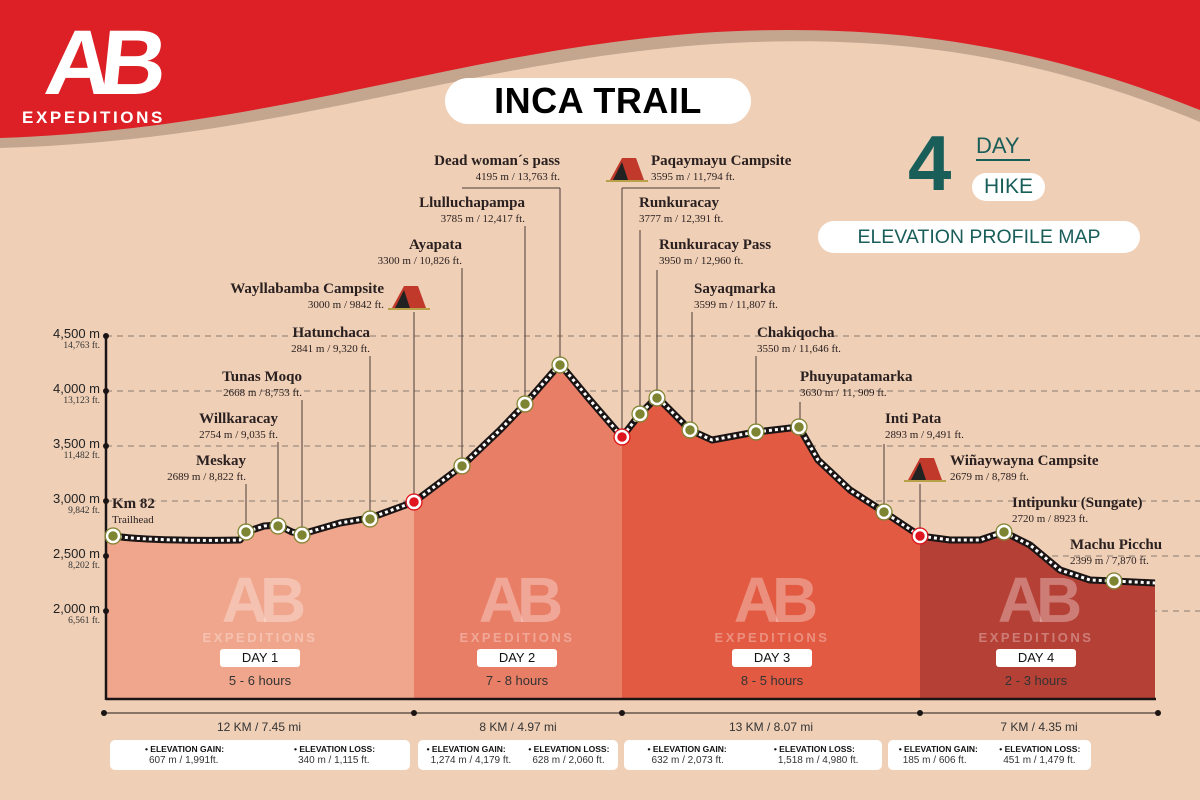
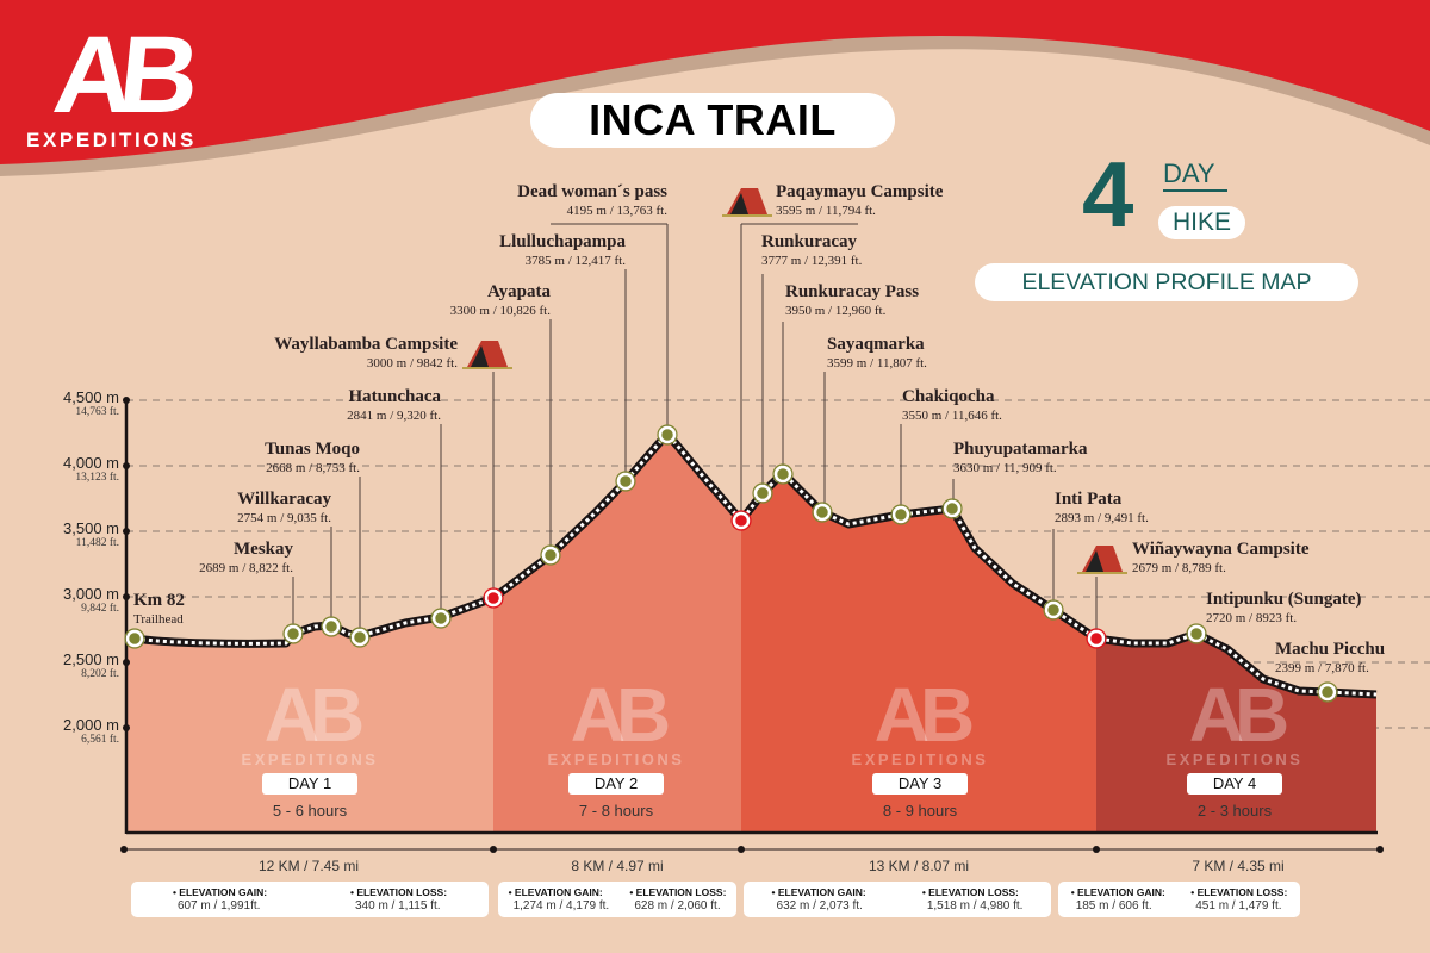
  EXPEDITIONS
  INCA TRAIL
  4
  DAY
  HIKE
  ELEVATION PROFILE MAP
  4,500 m
  14,763 ft.
  4,000 m
  13,123 ft.
  3,500 m
  11,482 ft.
  3,000 m
  9,842 ft.
  2,500 m
  8,202 ft.
  2,000 m
  6,561 ft.
  Km 82
  Trailhead
  Meskay
  2689 m / 8,822 ft.
  Willkaracay
  2754 m / 9,035 ft.
  Tunas Moqo
  2668 m / 8,753 ft.
  Hatunchaca
  2841 m / 9,320 ft.
  Wayllabamba Campsite
  3000 m / 9842 ft.
  Ayapata
  3300 m / 10,826 ft.
  Llulluchapampa
  3785 m / 12,417 ft.
  Dead woman´s pass
  4195 m / 13,763 ft.
  Paqaymayu Campsite
  3595 m / 11,794 ft.
  Runkuracay
  3777 m / 12,391 ft.
  Runkuracay Pass
  3950 m / 12,960 ft.
  Sayaqmarka
  3599 m / 11,807 ft.
  Chakiqocha
  3550 m / 11,646 ft.
  Phuyupatamarka
  3630 m / 11, 909 ft.
  Inti Pata
  2893 m / 9,491 ft.
  Wiñaywayna Campsite
  2679 m / 8,789 ft.
  Intipunku (Sungate)
  2720 m / 8923 ft.
  Machu Picchu
  2399 m / 7,870 ft.
  AB
  EXPEDITIONS
  DAY 1
  5 - 6 hours
  AB
  EXPEDITIONS
  DAY 2
  7 - 8 hours
  AB
  EXPEDITIONS
  DAY 3
- 8 - 5 hours
+ 8 - 9 hours
  AB
  EXPEDITIONS
  DAY 4
  2 - 3 hours
  12 KM / 7.45 mi
  8 KM / 4.97 mi
  13 KM / 8.07 mi
  7 KM / 4.35 mi
  • ELEVATION GAIN:
  607 m / 1,991ft.
  • ELEVATION LOSS:
  340 m / 1,115 ft.
  • ELEVATION GAIN:
  1,274 m / 4,179 ft.
  • ELEVATION LOSS:
  628 m / 2,060 ft.
  • ELEVATION GAIN:
  632 m / 2,073 ft.
  • ELEVATION LOSS:
  1,518 m / 4,980 ft.
  • ELEVATION GAIN:
  185 m / 606 ft.
  • ELEVATION LOSS:
  451 m / 1,479 ft.
